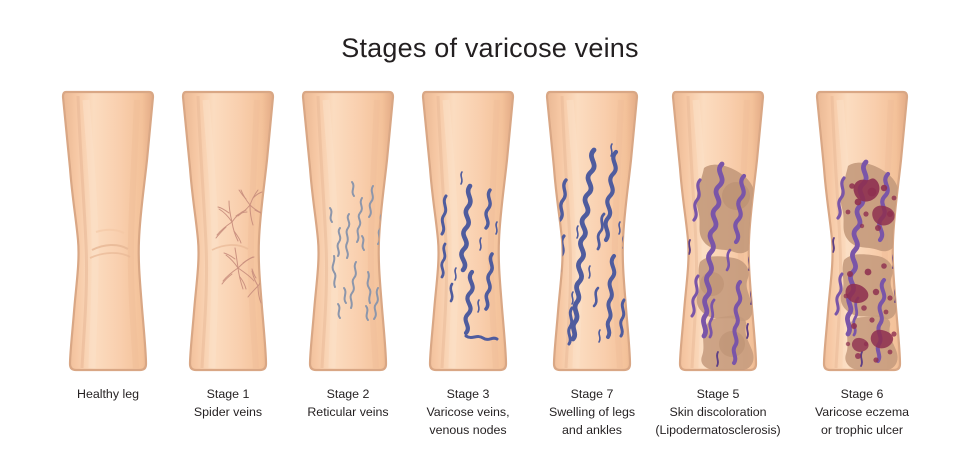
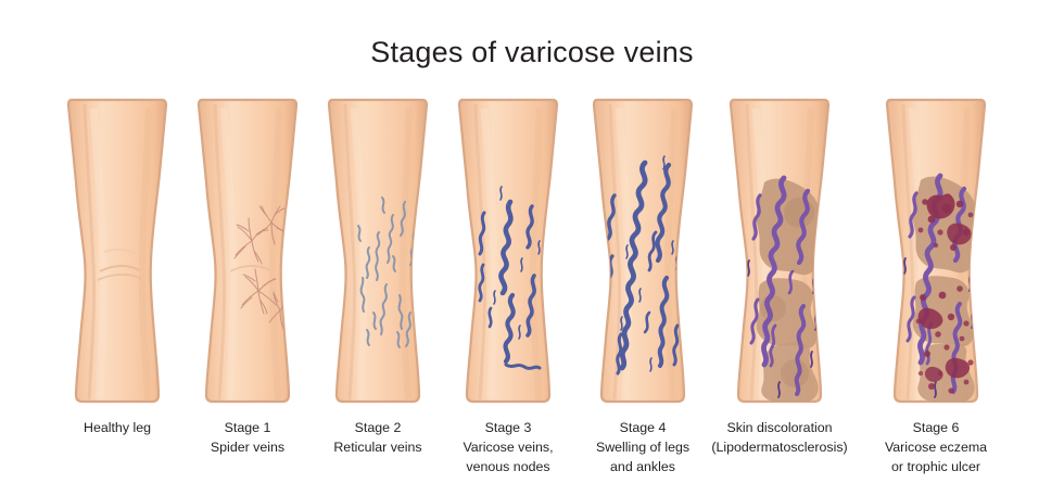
  Stages of varicose veins
  Healthy leg
  Stage 1
  Spider veins
  Stage 2
  Reticular veins
  Stage 3
  Varicose veins,
  venous nodes
- Stage 7
+ Stage 4
  Swelling of legs
  and ankles
- Stage 5
  Skin discoloration
  (Lipodermatosclerosis)
  Stage 6
  Varicose eczema
  or trophic ulcer
